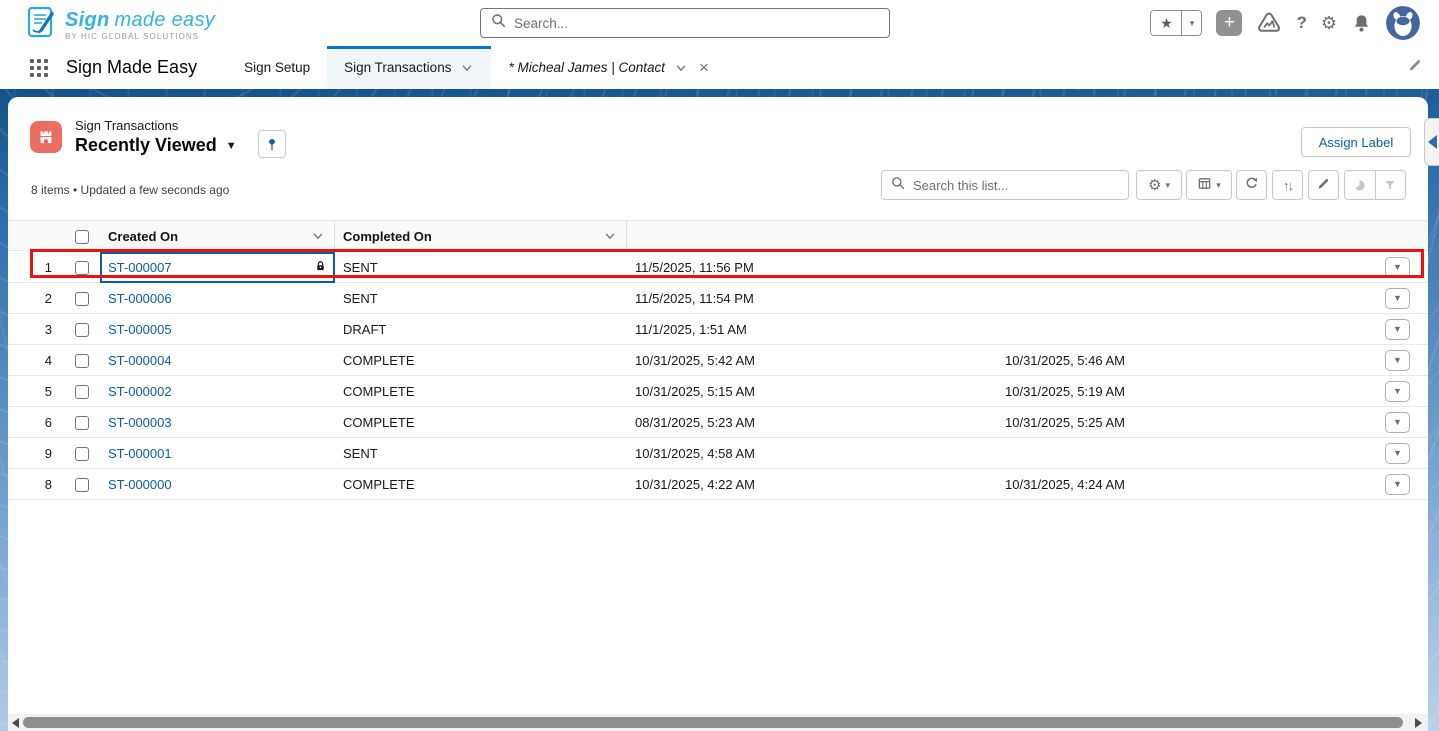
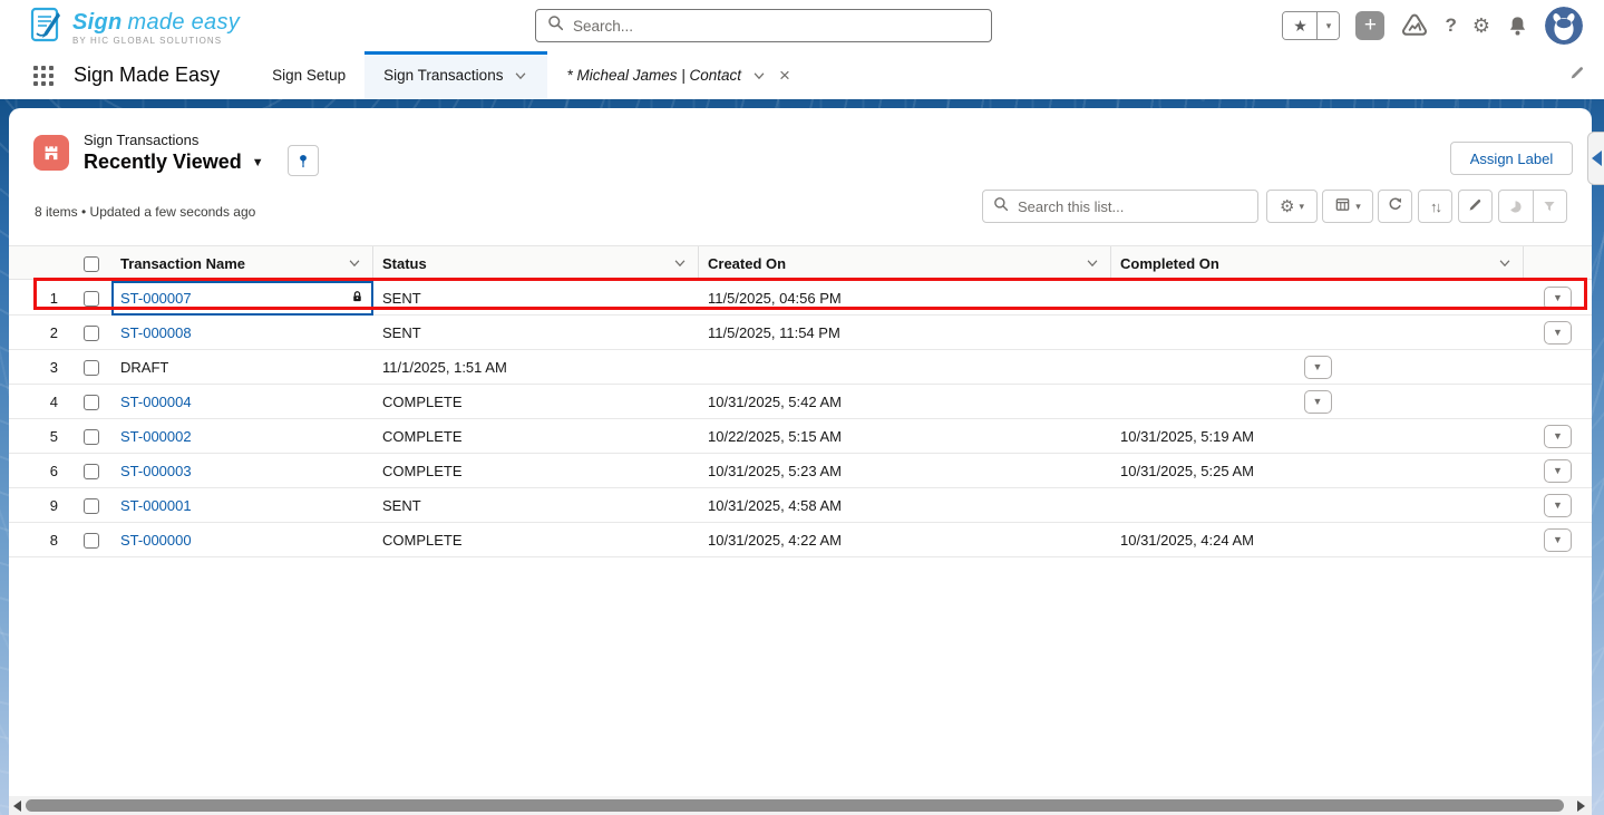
  Sign made easy
  BY HIC GLOBAL SOLUTIONS
  Search...
  ★
  ▾
  +
  ?
  ⚙
  Sign Made Easy
  Sign Setup
  Sign Transactions
  * Micheal James | Contact
  ×
  Sign Transactions
  Recently Viewed
  ▼
  Assign Label
  8 items • Updated a few seconds ago
  Search this list...
  ⚙
  ▾
  ▾
  ↑↓
+ Transaction Name
+ Status
  Created On
  Completed On
  1
  ST-000007
  SENT
- 11/5/2025, 11:56 PM
+ 11/5/2025, 04:56 PM
  ▼
  2
- ST-000006
+ ST-000008
  SENT
  11/5/2025, 11:54 PM
  ▼
  3
- ST-000005
  DRAFT
  11/1/2025, 1:51 AM
  ▼
  4
  ST-000004
  COMPLETE
  10/31/2025, 5:42 AM
- 10/31/2025, 5:46 AM
  ▼
  5
  ST-000002
  COMPLETE
- 10/31/2025, 5:15 AM
+ 10/22/2025, 5:15 AM
  10/31/2025, 5:19 AM
  ▼
  6
  ST-000003
  COMPLETE
- 08/31/2025, 5:23 AM
+ 10/31/2025, 5:23 AM
  10/31/2025, 5:25 AM
  ▼
  9
  ST-000001
  SENT
  10/31/2025, 4:58 AM
  ▼
  8
  ST-000000
  COMPLETE
  10/31/2025, 4:22 AM
  10/31/2025, 4:24 AM
  ▼
